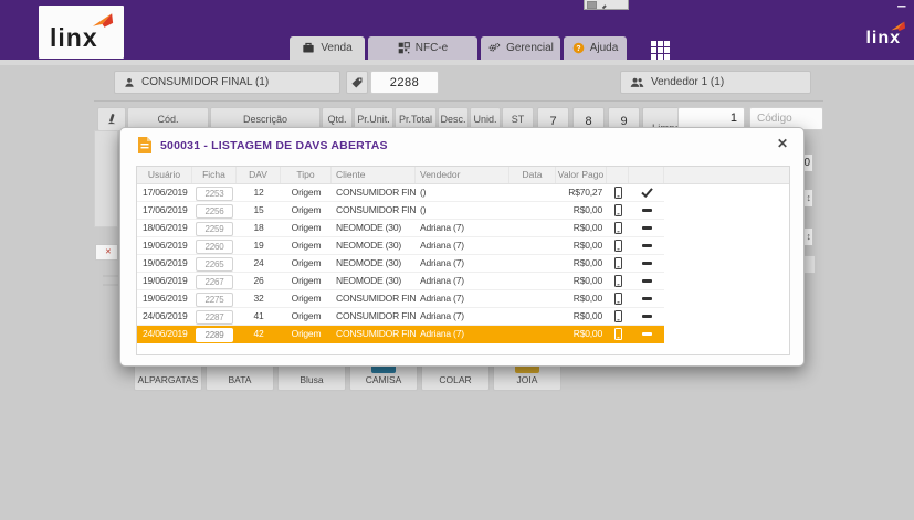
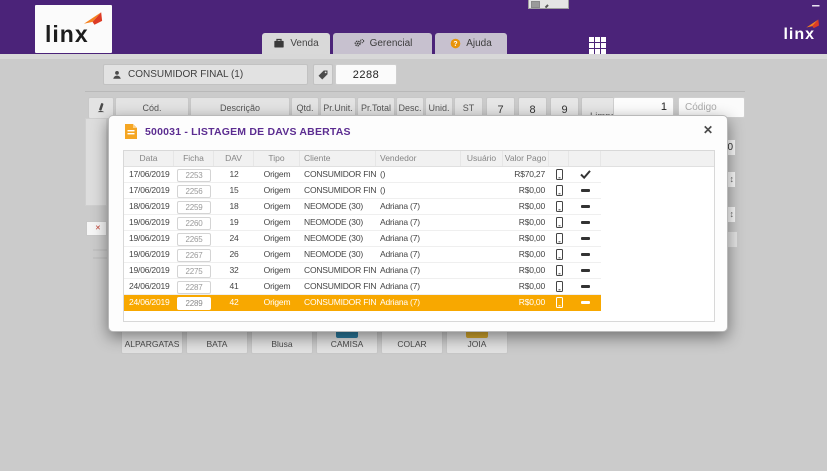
  linx
  –
  Venda
- NFC-e
  Gerencial
  Ajuda
  linx
  CONSUMIDOR FINAL (1)
  2288
- Vendedor 1 (1)
  Cód.
  Descrição
  Qtd.
  Pr.Unit.
  Pr.Total
  Desc.
  Unid.
  ST
  7
  8
  9
  1
  Código
  0
  ↕
  ↕
  ALPARGATAS
  BATA
  Blusa
  CAMISA
  COLAR
  JOIA
  500031 - LISTAGEM DE DAVS ABERTAS
  ✕
- Usuário
+ Data
  Ficha
  DAV
  Tipo
  Cliente
  Vendedor
- Data
+ Usuário
  Valor Pago
  17/06/2019
  2253
  12
  Origem
  CONSUMIDOR FIN
  ()
  R$70,27
  17/06/2019
  2256
  15
  Origem
  CONSUMIDOR FIN
  ()
  R$0,00
  18/06/2019
  2259
  18
  Origem
  NEOMODE (30)
  Adriana (7)
  R$0,00
  19/06/2019
  2260
  19
  Origem
  NEOMODE (30)
  Adriana (7)
  R$0,00
  19/06/2019
  2265
  24
  Origem
  NEOMODE (30)
  Adriana (7)
  R$0,00
  19/06/2019
  2267
  26
  Origem
  NEOMODE (30)
  Adriana (7)
  R$0,00
  19/06/2019
  2275
  32
  Origem
  CONSUMIDOR FIN
  Adriana (7)
  R$0,00
  24/06/2019
  2287
  41
  Origem
  CONSUMIDOR FIN
  Adriana (7)
  R$0,00
  24/06/2019
  2289
  42
  Origem
  CONSUMIDOR FIN
  Adriana (7)
  R$0,00
